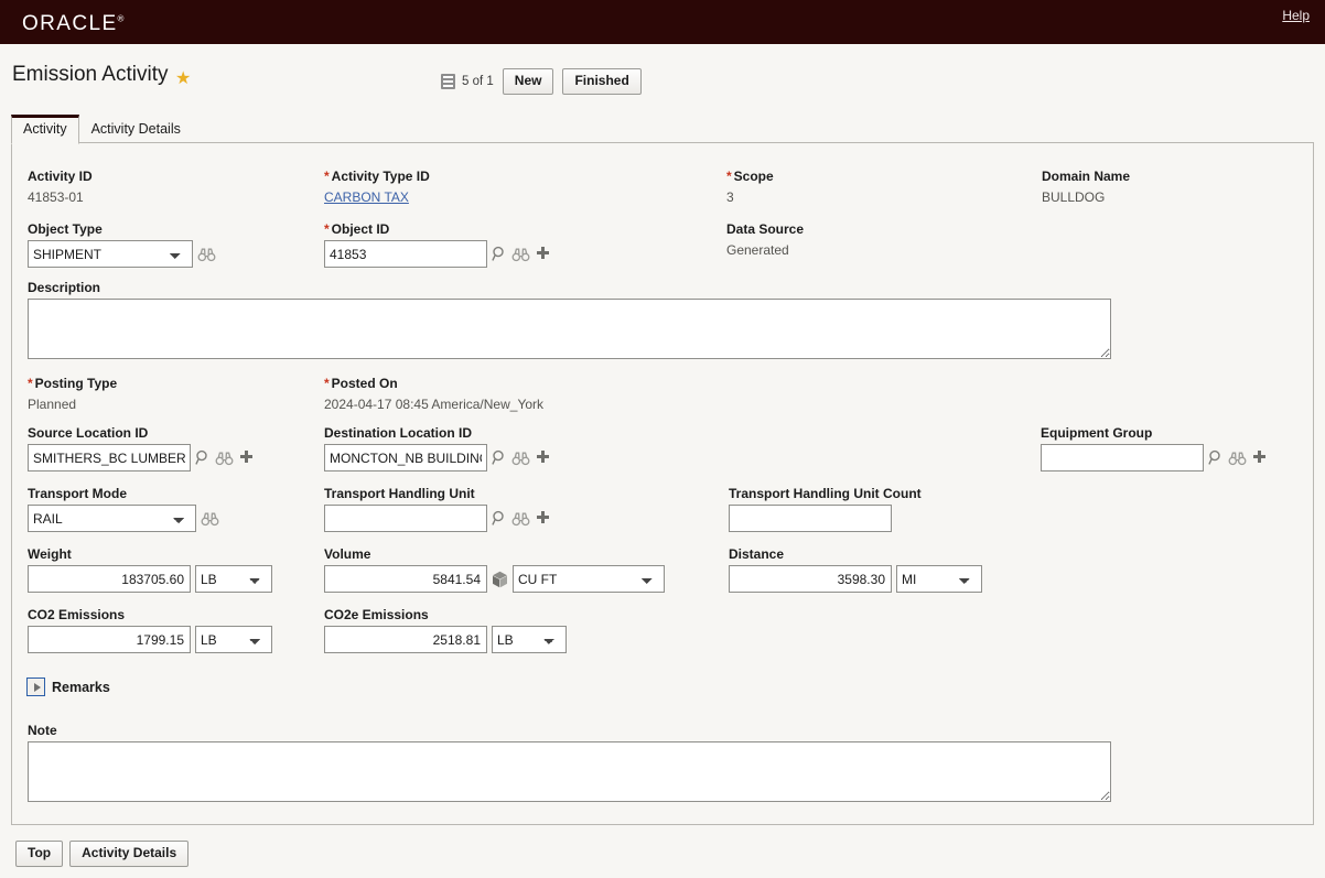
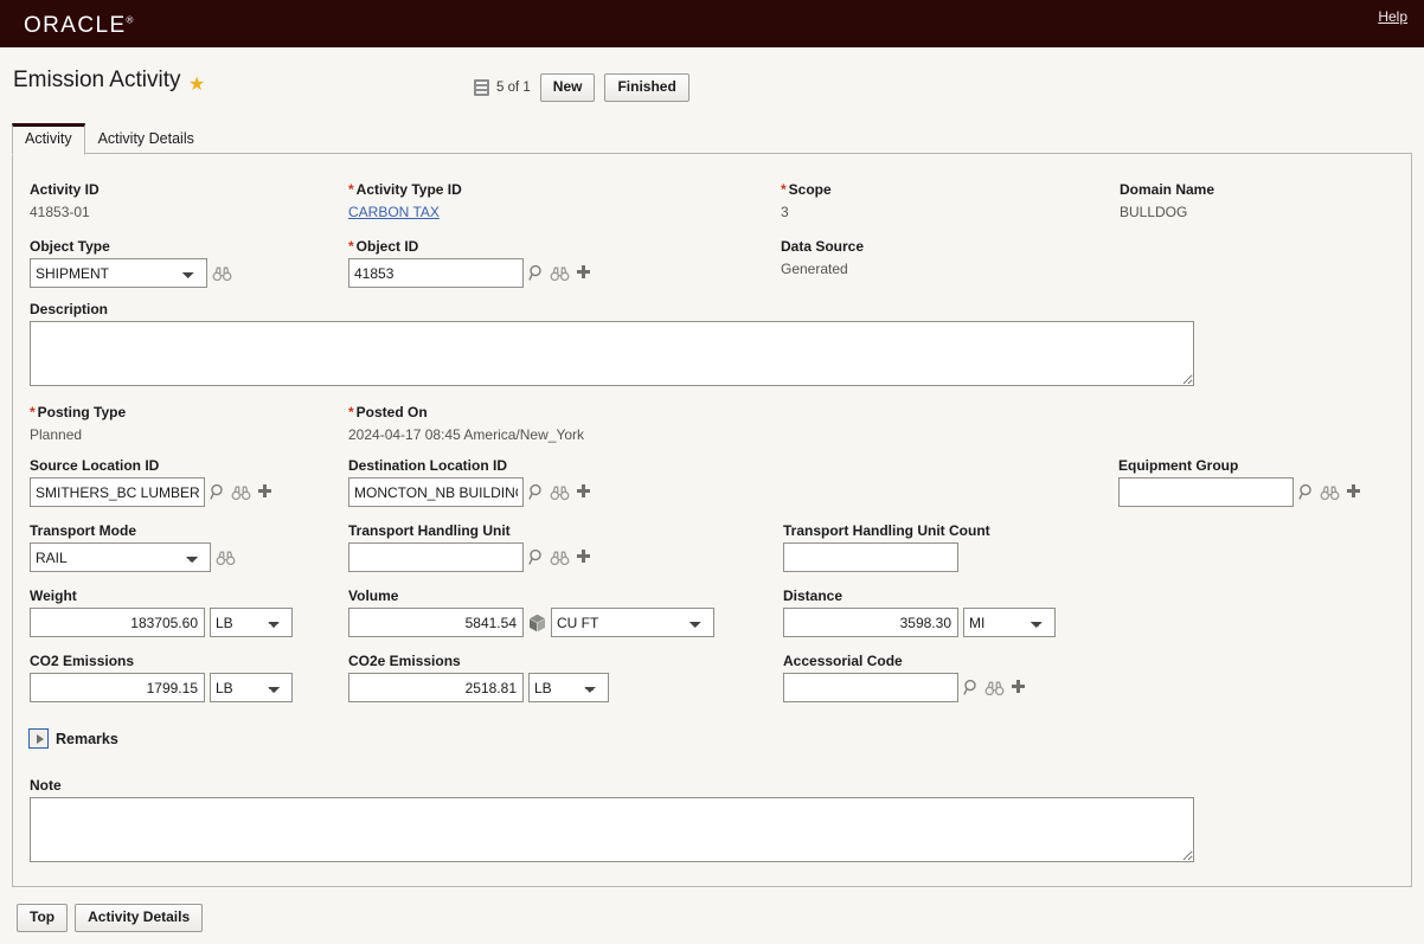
  ORACLE®
  Help
  Emission Activity
  ★
  5 of 1
  New
  Finished
  Activity
  Activity Details
  Activity ID
  41853-01
  * Activity Type ID
  CARBON TAX
  * Scope
  3
  Domain Name
  BULLDOG
  Object Type
  SHIPMENT
  * Object ID
  41853
  Data Source
  Generated
  Description
  * Posting Type
  Planned
  * Posted On
  2024-04-17 08:45 America/New_York
  Source Location ID
  SMITHERS_BC LUMBER
  Destination Location ID
  MONCTON_NB BUILDIN
  Equipment Group
  Transport Mode
  RAIL
  Transport Handling Unit
  Transport Handling Unit Count
  Weight
  183705.60
  LB
  Volume
  5841.54
  CU FT
  Distance
  3598.30
  MI
  CO2 Emissions
  1799.15
  LB
  CO2e Emissions
  2518.81
  LB
+ Accessorial Code
  Remarks
  Note
  Top
  Activity Details
